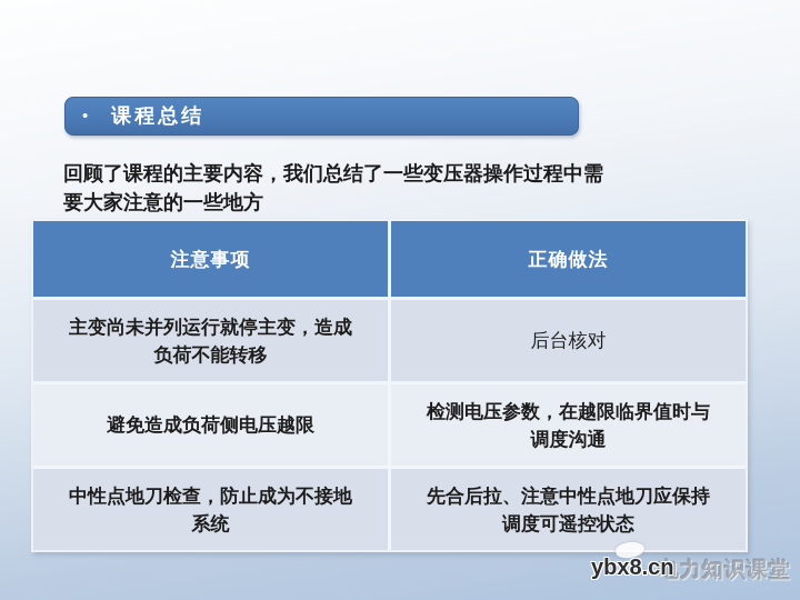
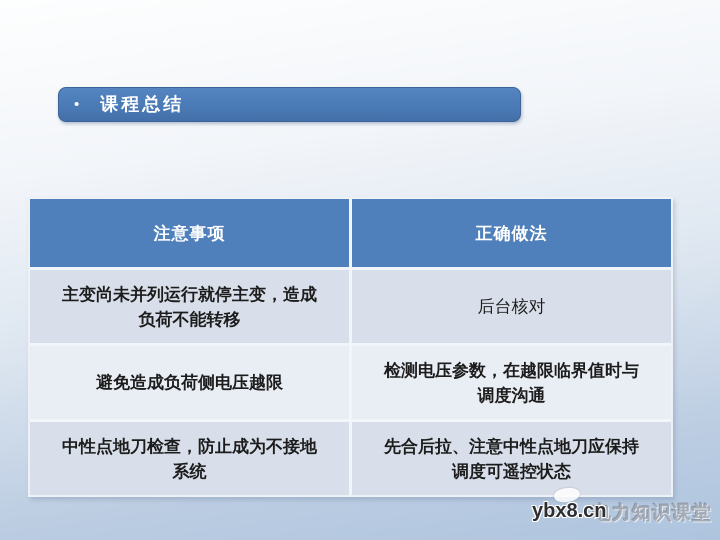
  •
  课程总结
- 回顾了课程的主要内容，我们总结了一些变压器操作过程中需
- 要大家注意的一些地方
  注意事项
  正确做法
  主变尚未并列运行就停主变，造成
  负荷不能转移
  后台核对
  避免造成负荷侧电压越限
  检测电压参数，在越限临界值时与
  调度沟通
  中性点地刀检查，防止成为不接地
  系统
  先合后拉、注意中性点地刀应保持
  调度可遥控状态
  电力知识课堂
  ybx8.cn
